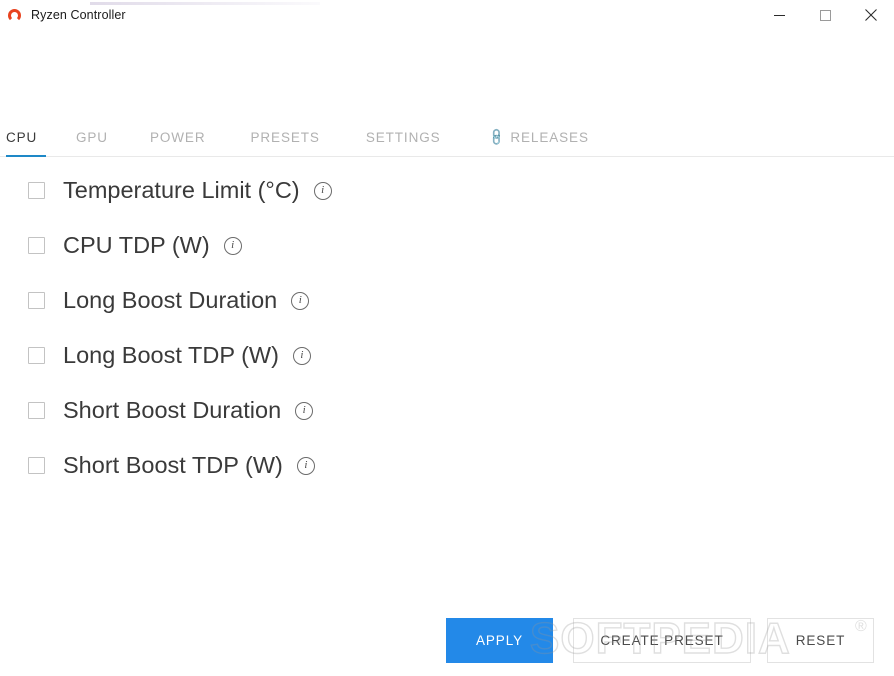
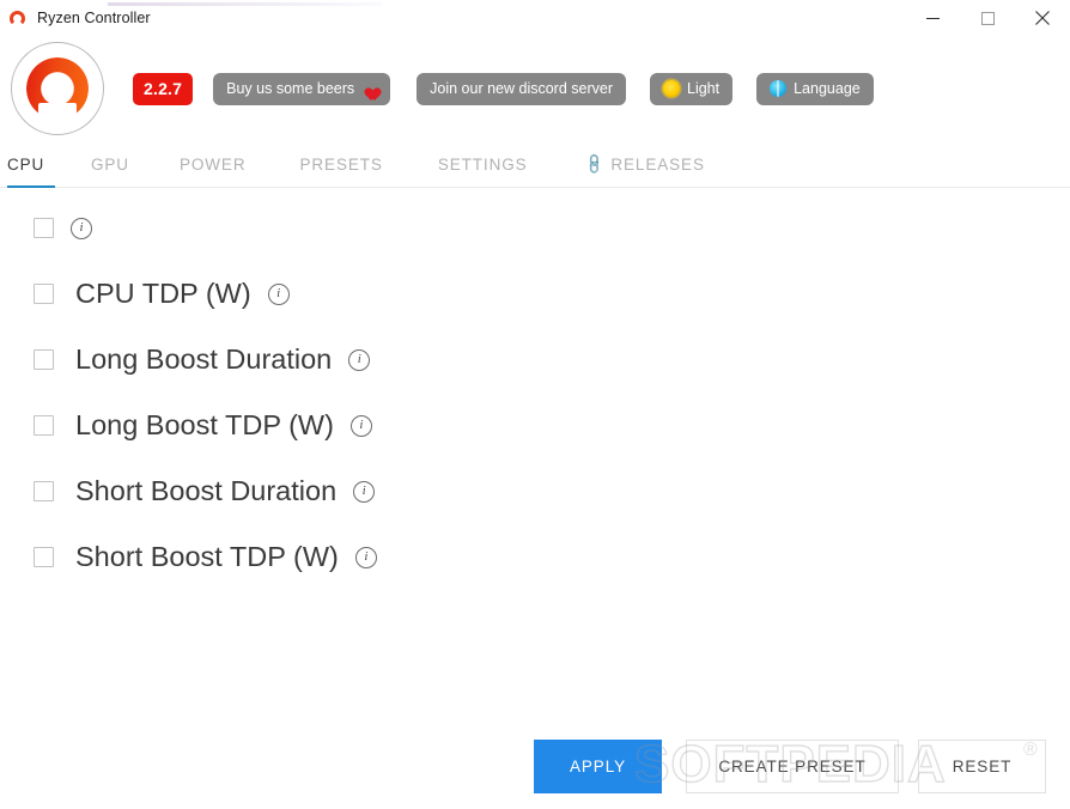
  Ryzen Controller
+ 2.2.7
+ Buy us some beers
+ Join our new discord server
+ Light
+ Language
  CPU
  GPU
  POWER
  PRESETS
  SETTINGS
  RELEASES
- Temperature Limit (°C)
  i
  CPU TDP (W)
  i
  Long Boost Duration
  i
  Long Boost TDP (W)
  i
  Short Boost Duration
  i
  Short Boost TDP (W)
  i
  APPLY
  CREATE PRESET
  RESET
  SOFTPEDIA
  ®
